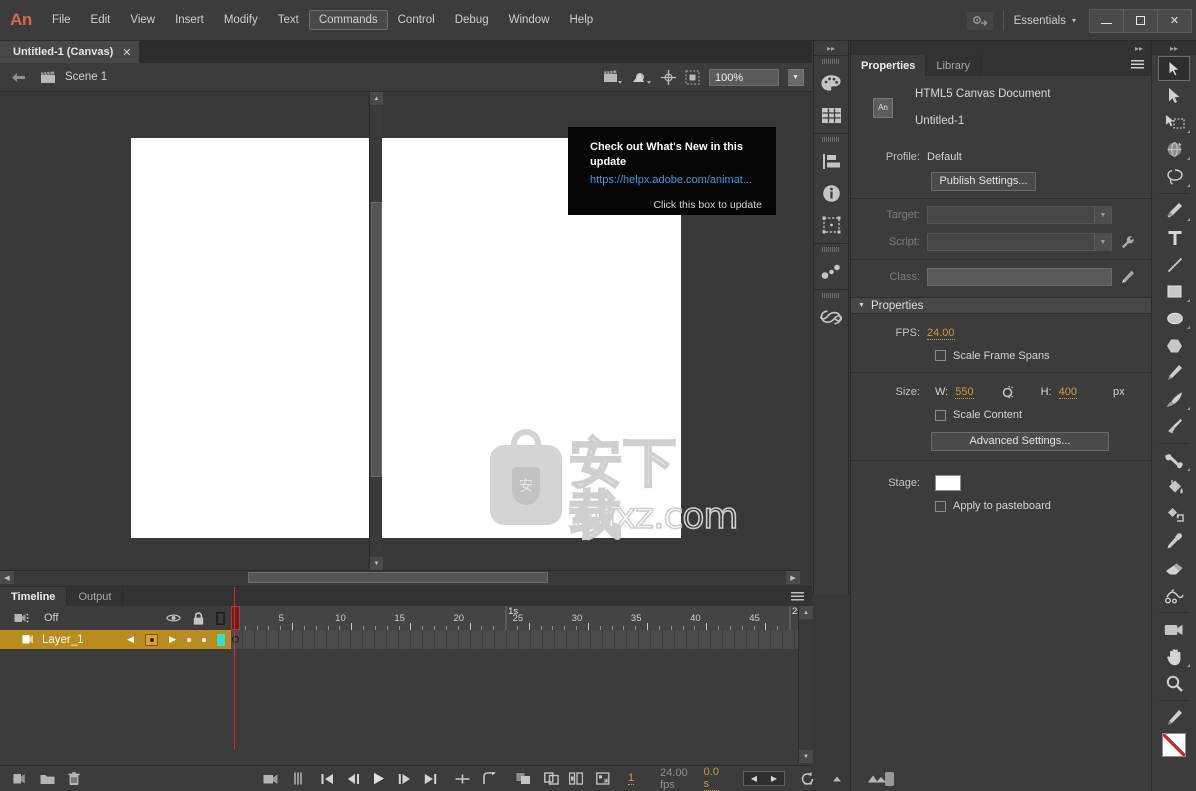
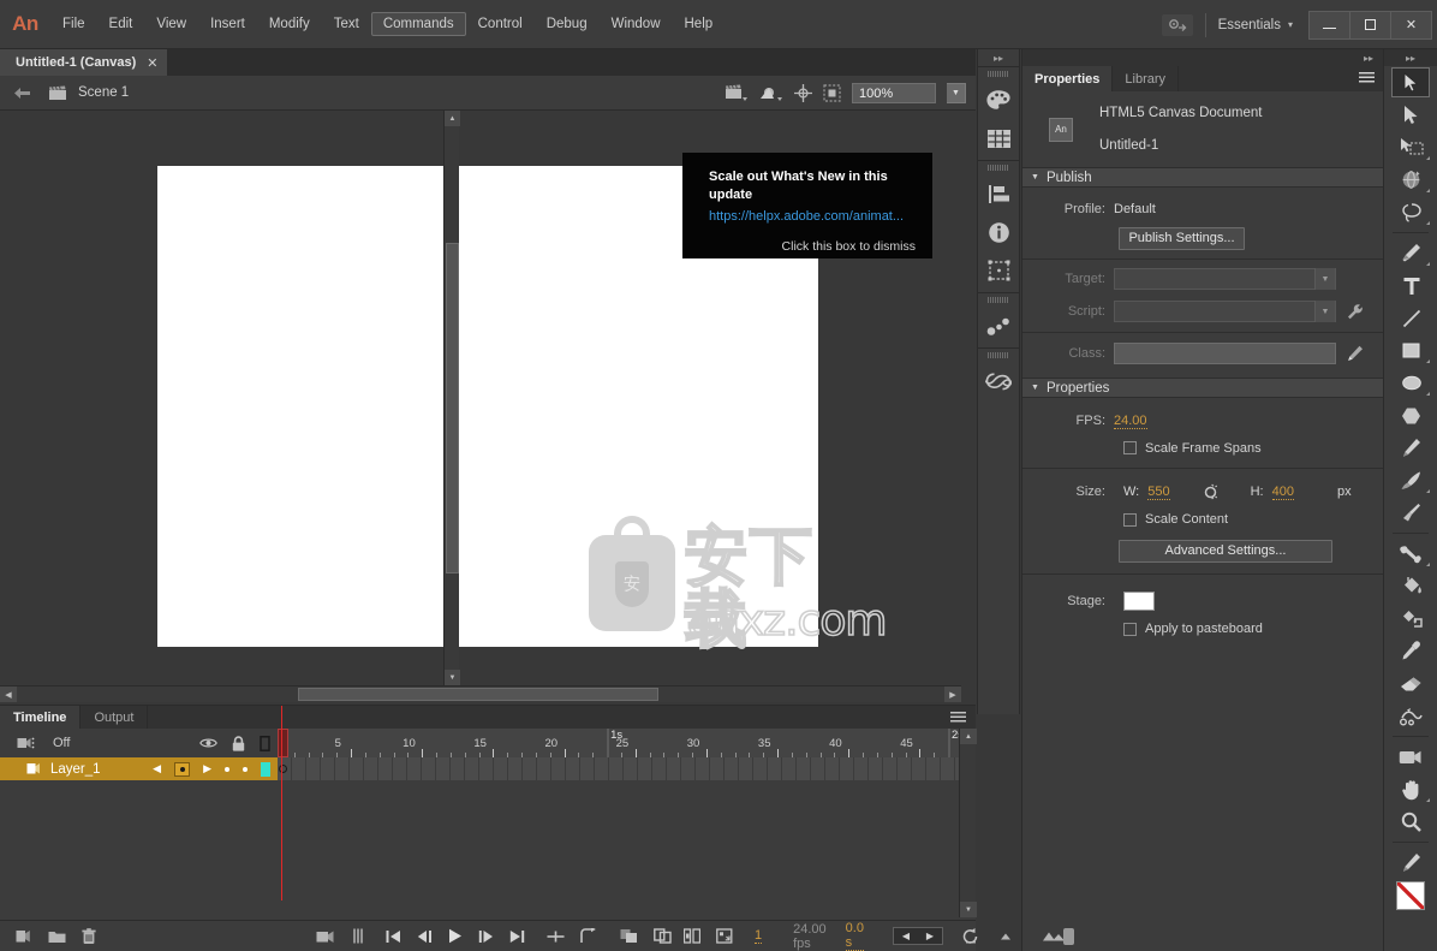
  An
  File
  Edit
  View
  Insert
  Modify
  Text
  Commands
  Control
  Debug
  Window
  Help
  Essentials
  ▾
  ✕
  Untitled-1 (Canvas)
  ✕
  Scene 1
  100%
  安
  安下载
  anxz.com
- Check out What's New in this update
+ Scale out What's New in this update
  https://helpx.adobe.com/animat...
- Click this box to update
+ Click this box to dismiss
  ▸▸
  ▸▸
  Properties
  Library
  An
  HTML5 Canvas Document
  Untitled-1
+ Publish
  Profile:
  Default
  Publish Settings...
  Target:
  Script:
  Class:
  Properties
  FPS:
  24.00
  Scale Frame Spans
  Size:
  W:
  550
  H:
  400
  px
  Scale Content
  Advanced Settings...
  Stage:
  Apply to pasteboard
  Timeline
  Output
  Off
  5
  10
  15
  20
  25
  30
  35
  40
  45
  1s
  Layer_1
  ◀
  ▶
  1
  24.00 fps
  0.0 s
  ◀
  ▶
  ▸▸
